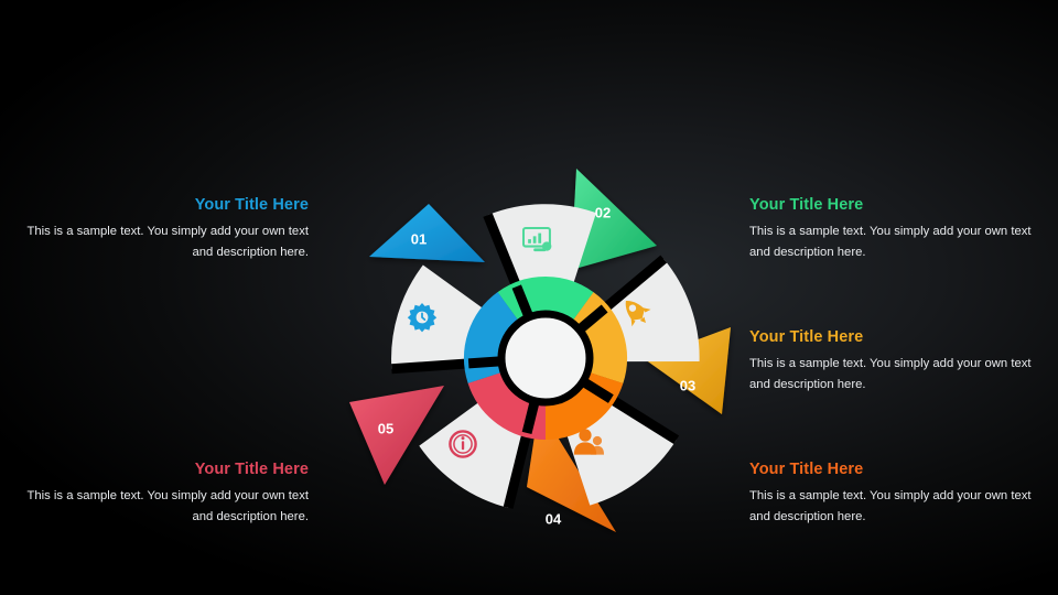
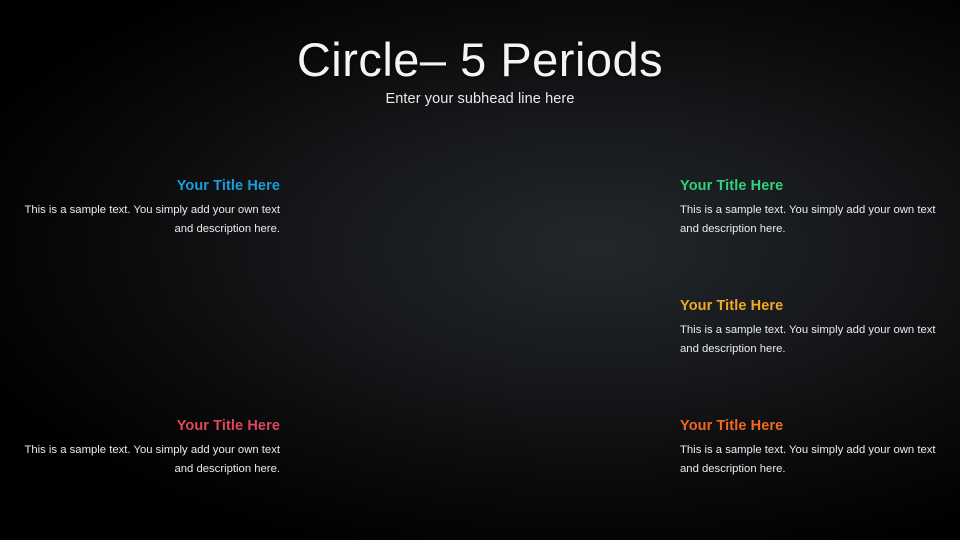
+ Circle– 5 Periods
+ Enter your subhead line here
  Your Title Here
  This is a sample text. You simply add your own text and description here.
  Your Title Here
  This is a sample text. You simply add your own text and description here.
  Your Title Here
  This is a sample text. You simply add your own text and description here.
  Your Title Here
  This is a sample text. You simply add your own text and description here.
  Your Title Here
  This is a sample text. You simply add your own text and description here.
- 01
- 02
- 03
- 04
- 05
